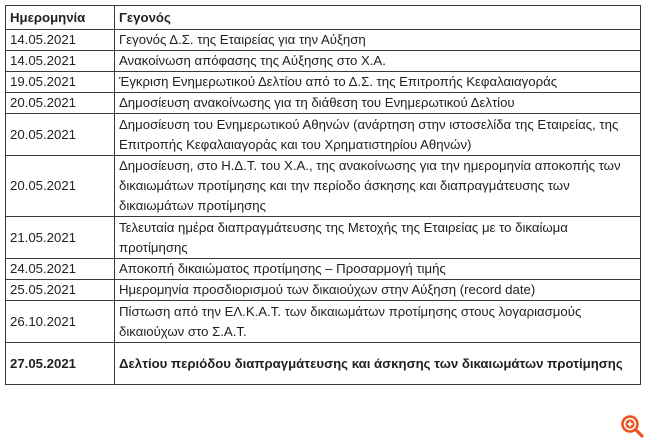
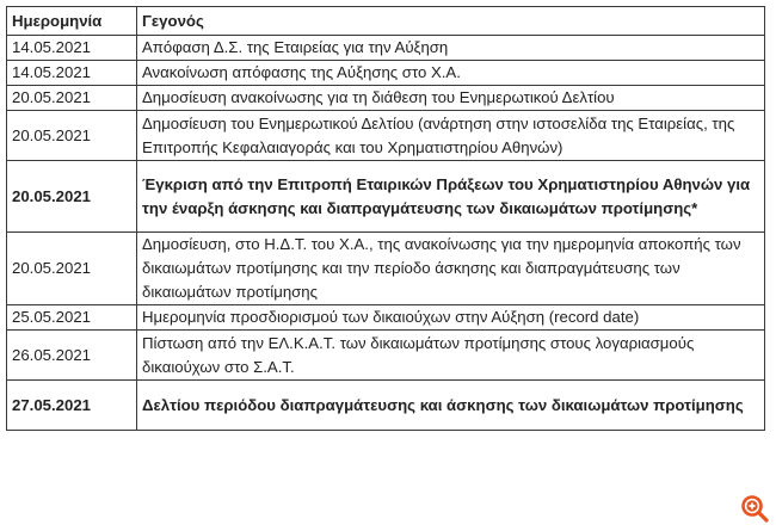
  Ημερομηνία	Γεγονός
- 14.05.2021	Γεγονός Δ.Σ. της Εταιρείας για την Αύξηση
+ 14.05.2021	Απόφαση Δ.Σ. της Εταιρείας για την Αύξηση
  14.05.2021	Ανακοίνωση απόφασης της Αύξησης στο Χ.Α.
- 19.05.2021	Έγκριση Ενημερωτικού Δελτίου από το Δ.Σ. της Επιτροπής Κεφαλαιαγοράς
  20.05.2021	Δημοσίευση ανακοίνωσης για τη διάθεση του Ενημερωτικού Δελτίου
- 20.05.2021	Δημοσίευση του Ενημερωτικού Αθηνών (ανάρτηση στην ιστοσελίδα της Εταιρείας, της Επιτροπής Κεφαλαιαγοράς και του Χρηματιστηρίου Αθηνών)
+ 20.05.2021	Δημοσίευση του Ενημερωτικού Δελτίου (ανάρτηση στην ιστοσελίδα της Εταιρείας, της Επιτροπής Κεφαλαιαγοράς και του Χρηματιστηρίου Αθηνών)
+ 20.05.2021	Έγκριση από την Επιτροπή Εταιρικών Πράξεων του Χρηματιστηρίου Αθηνών για την έναρξη άσκησης και διαπραγμάτευσης των δικαιωμάτων προτίμησης*
  20.05.2021	Δημοσίευση, στο Η.Δ.Τ. του Χ.Α., της ανακοίνωσης για την ημερομηνία αποκοπής των δικαιωμάτων προτίμησης και την περίοδο άσκησης και διαπραγμάτευσης των δικαιωμάτων προτίμησης
- 21.05.2021	Τελευταία ημέρα διαπραγμάτευσης της Μετοχής της Εταιρείας με το δικαίωμα προτίμησης
- 24.05.2021	Αποκοπή δικαιώματος προτίμησης – Προσαρμογή τιμής
  25.05.2021	Ημερομηνία προσδιορισμού των δικαιούχων στην Αύξηση (record date)
- 26.10.2021	Πίστωση από την ΕΛ.Κ.Α.Τ. των δικαιωμάτων προτίμησης στους λογαριασμούς δικαιούχων στο Σ.Α.Τ.
+ 26.05.2021	Πίστωση από την ΕΛ.Κ.Α.Τ. των δικαιωμάτων προτίμησης στους λογαριασμούς δικαιούχων στο Σ.Α.Τ.
  27.05.2021	Δελτίου περιόδου διαπραγμάτευσης και άσκησης των δικαιωμάτων προτίμησης
